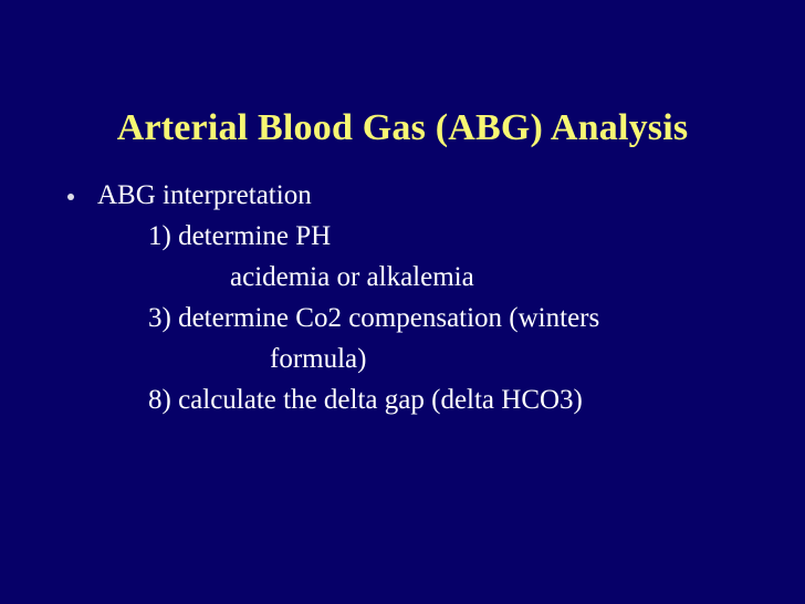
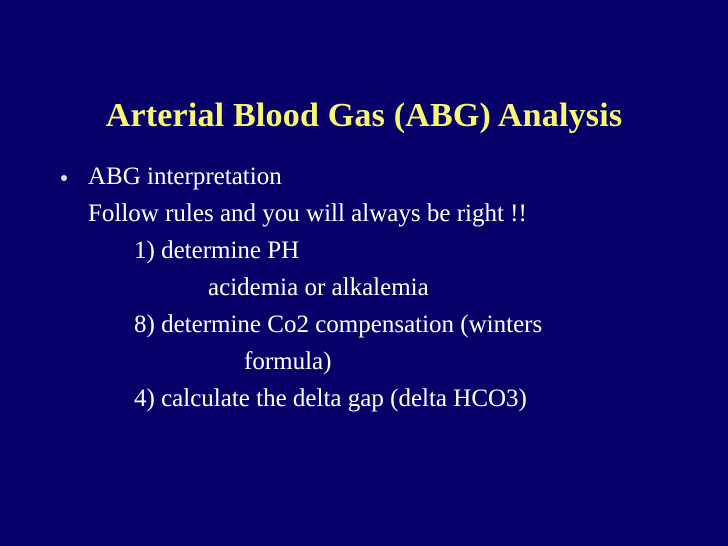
  Arterial Blood Gas (ABG) Analysis
  ABG interpretation
+ Follow rules and you will always be right !!
  1) determine PH
  acidemia or alkalemia
- 3) determine Co2 compensation (winters
+ 8) determine Co2 compensation (winters
  formula)
- 8) calculate the delta gap (delta HCO3)
+ 4) calculate the delta gap (delta HCO3)
